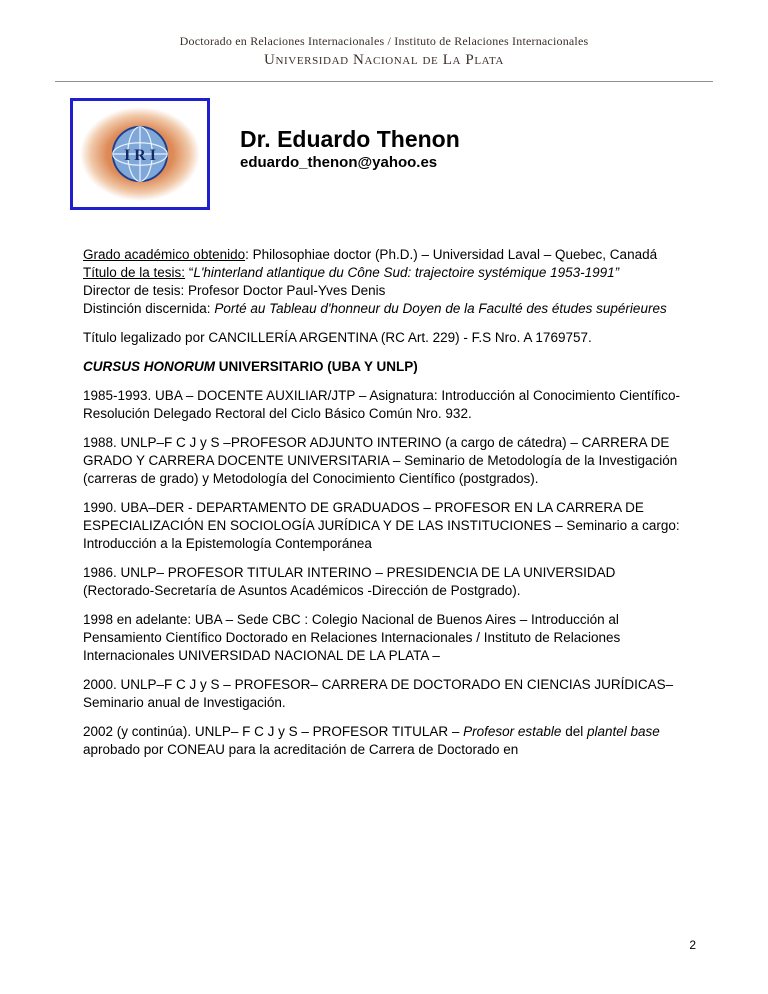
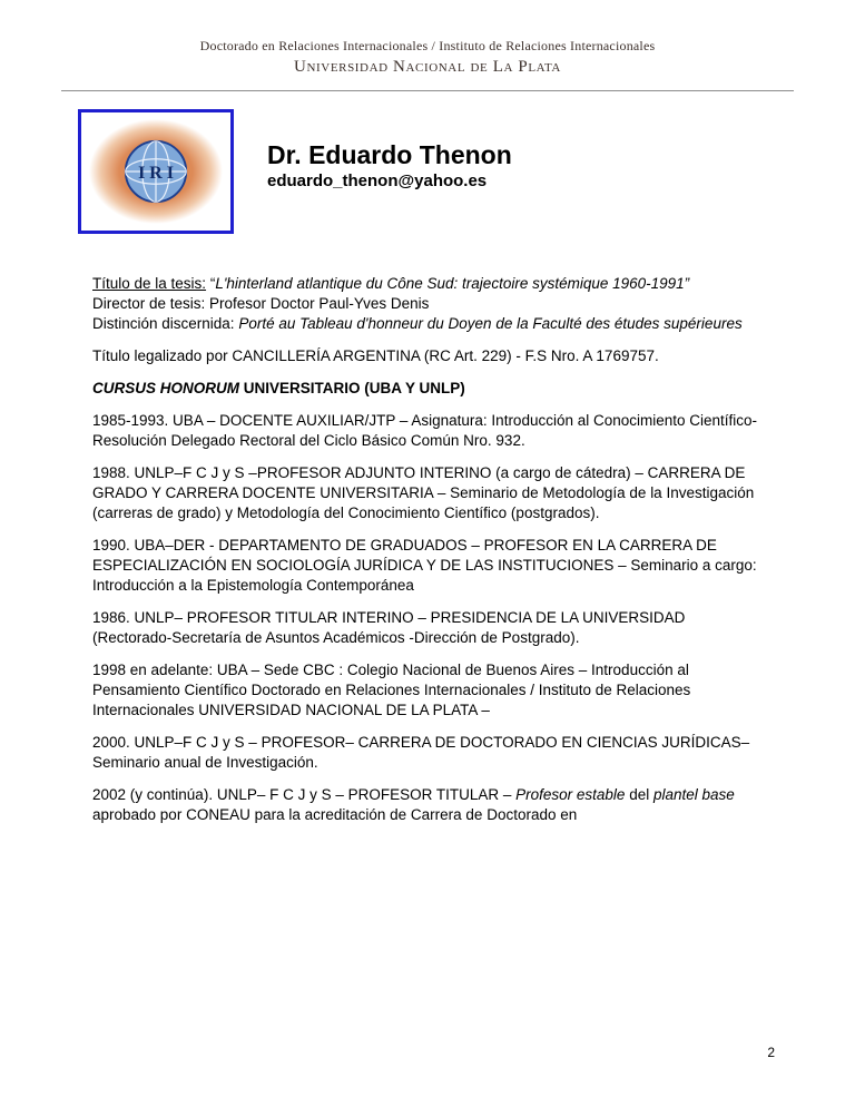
  Doctorado en Relaciones Internacionales / Instituto de Relaciones Internacionales
  Universidad Nacional de La Plata
  I R I
  Dr. Eduardo Thenon
  eduardo_thenon@yahoo.es
- Grado académico obtenido: Philosophiae doctor (Ph.D.) – Universidad Laval – Quebec, Canadá
- Título de la tesis: “L'hinterland atlantique du Cône Sud: trajectoire systémique 1953-1991”
+ Título de la tesis: “L'hinterland atlantique du Cône Sud: trajectoire systémique 1960-1991”
  Director de tesis: Profesor Doctor Paul-Yves Denis
  Distinción discernida: Porté au Tableau d'honneur du Doyen de la Faculté des études supérieures
  Título legalizado por CANCILLERÍA ARGENTINA (RC Art. 229) - F.S Nro. A 1769757.
  CURSUS HONORUM UNIVERSITARIO (UBA Y UNLP)
  1985-1993. UBA – DOCENTE AUXILIAR/JTP – Asignatura: Introducción al Conocimiento Científico-Resolución Delegado Rectoral del Ciclo Básico Común Nro. 932.
  1988. UNLP–F C J y S –PROFESOR ADJUNTO INTERINO (a cargo de cátedra) – CARRERA DE GRADO Y CARRERA DOCENTE UNIVERSITARIA – Seminario de Metodología de la Investigación (carreras de grado) y Metodología del Conocimiento Científico (postgrados).
  1990. UBA–DER - DEPARTAMENTO DE GRADUADOS – PROFESOR EN LA CARRERA DE ESPECIALIZACIÓN EN SOCIOLOGÍA JURÍDICA Y DE LAS INSTITUCIONES – Seminario a cargo: Introducción a la Epistemología Contemporánea
  1986. UNLP– PROFESOR TITULAR INTERINO – PRESIDENCIA DE LA UNIVERSIDAD (Rectorado-Secretaría de Asuntos Académicos -Dirección de Postgrado).
  1998 en adelante: UBA – Sede CBC : Colegio Nacional de Buenos Aires – Introducción al Pensamiento Científico Doctorado en Relaciones Internacionales / Instituto de Relaciones Internacionales UNIVERSIDAD NACIONAL DE LA PLATA –
  2000. UNLP–F C J y S – PROFESOR– CARRERA DE DOCTORADO EN CIENCIAS JURÍDICAS– Seminario anual de Investigación.
  2002 (y continúa). UNLP– F C J y S – PROFESOR TITULAR – Profesor estable del plantel base aprobado por CONEAU para la acreditación de Carrera de Doctorado en
  2
